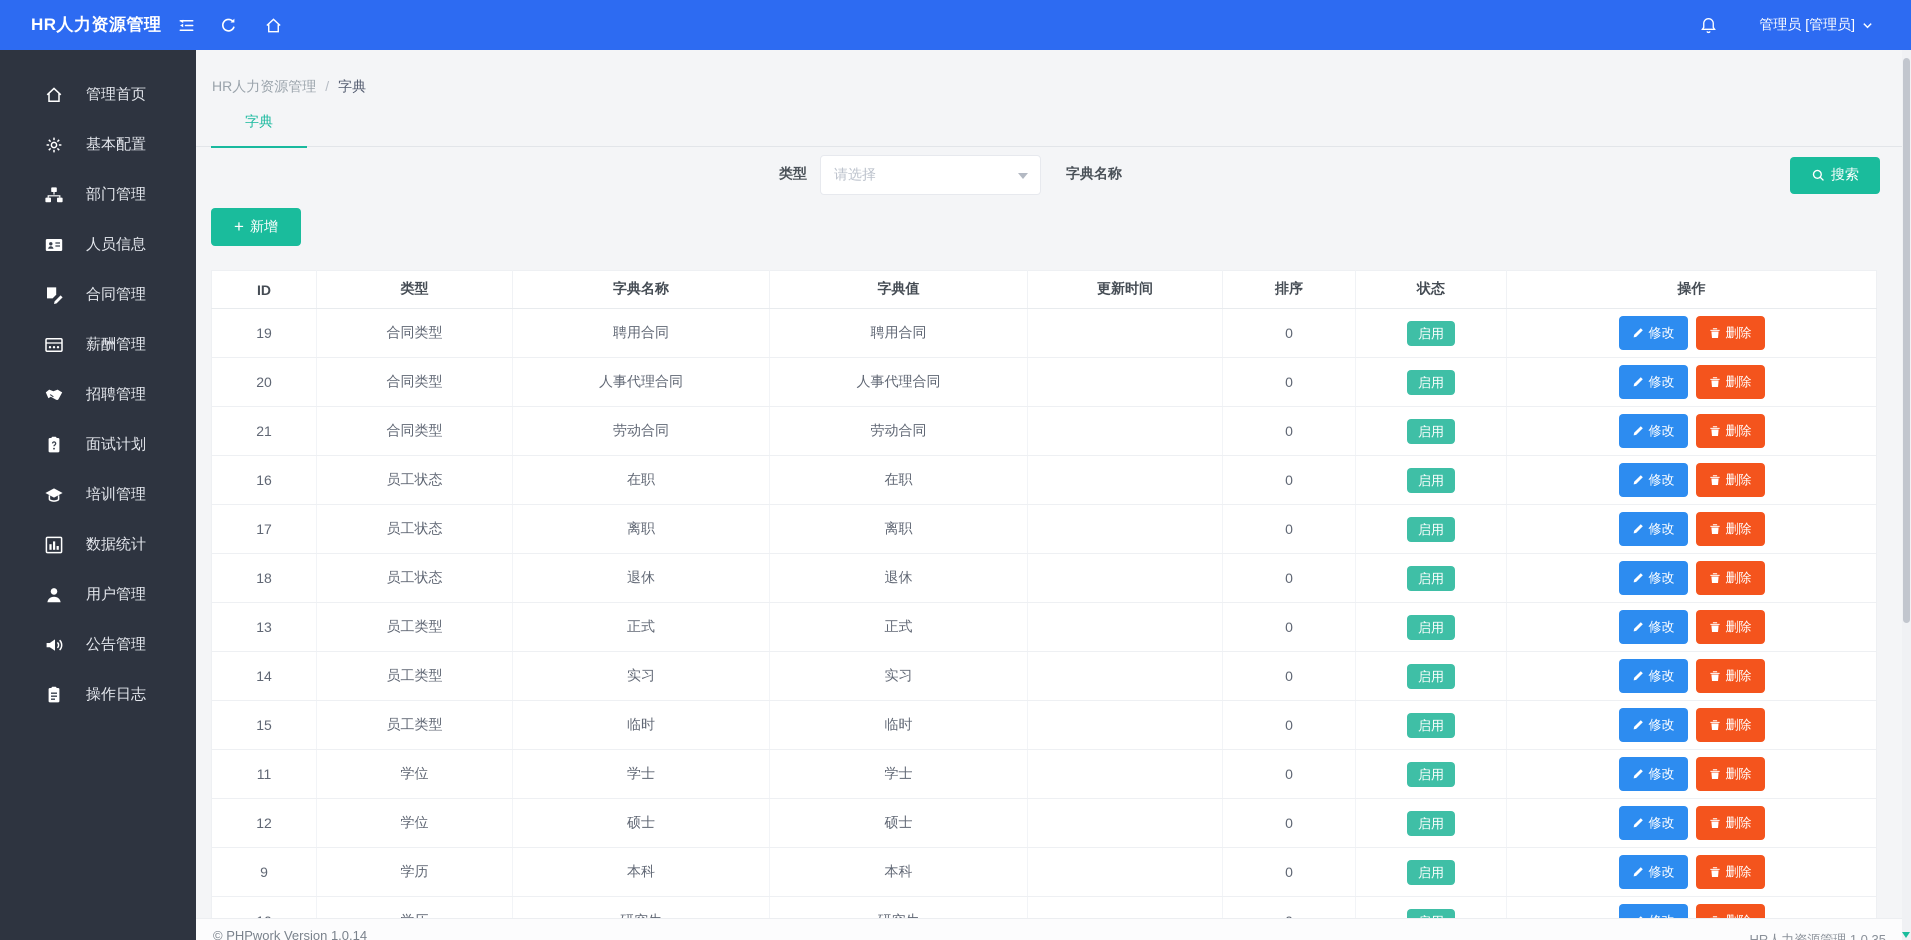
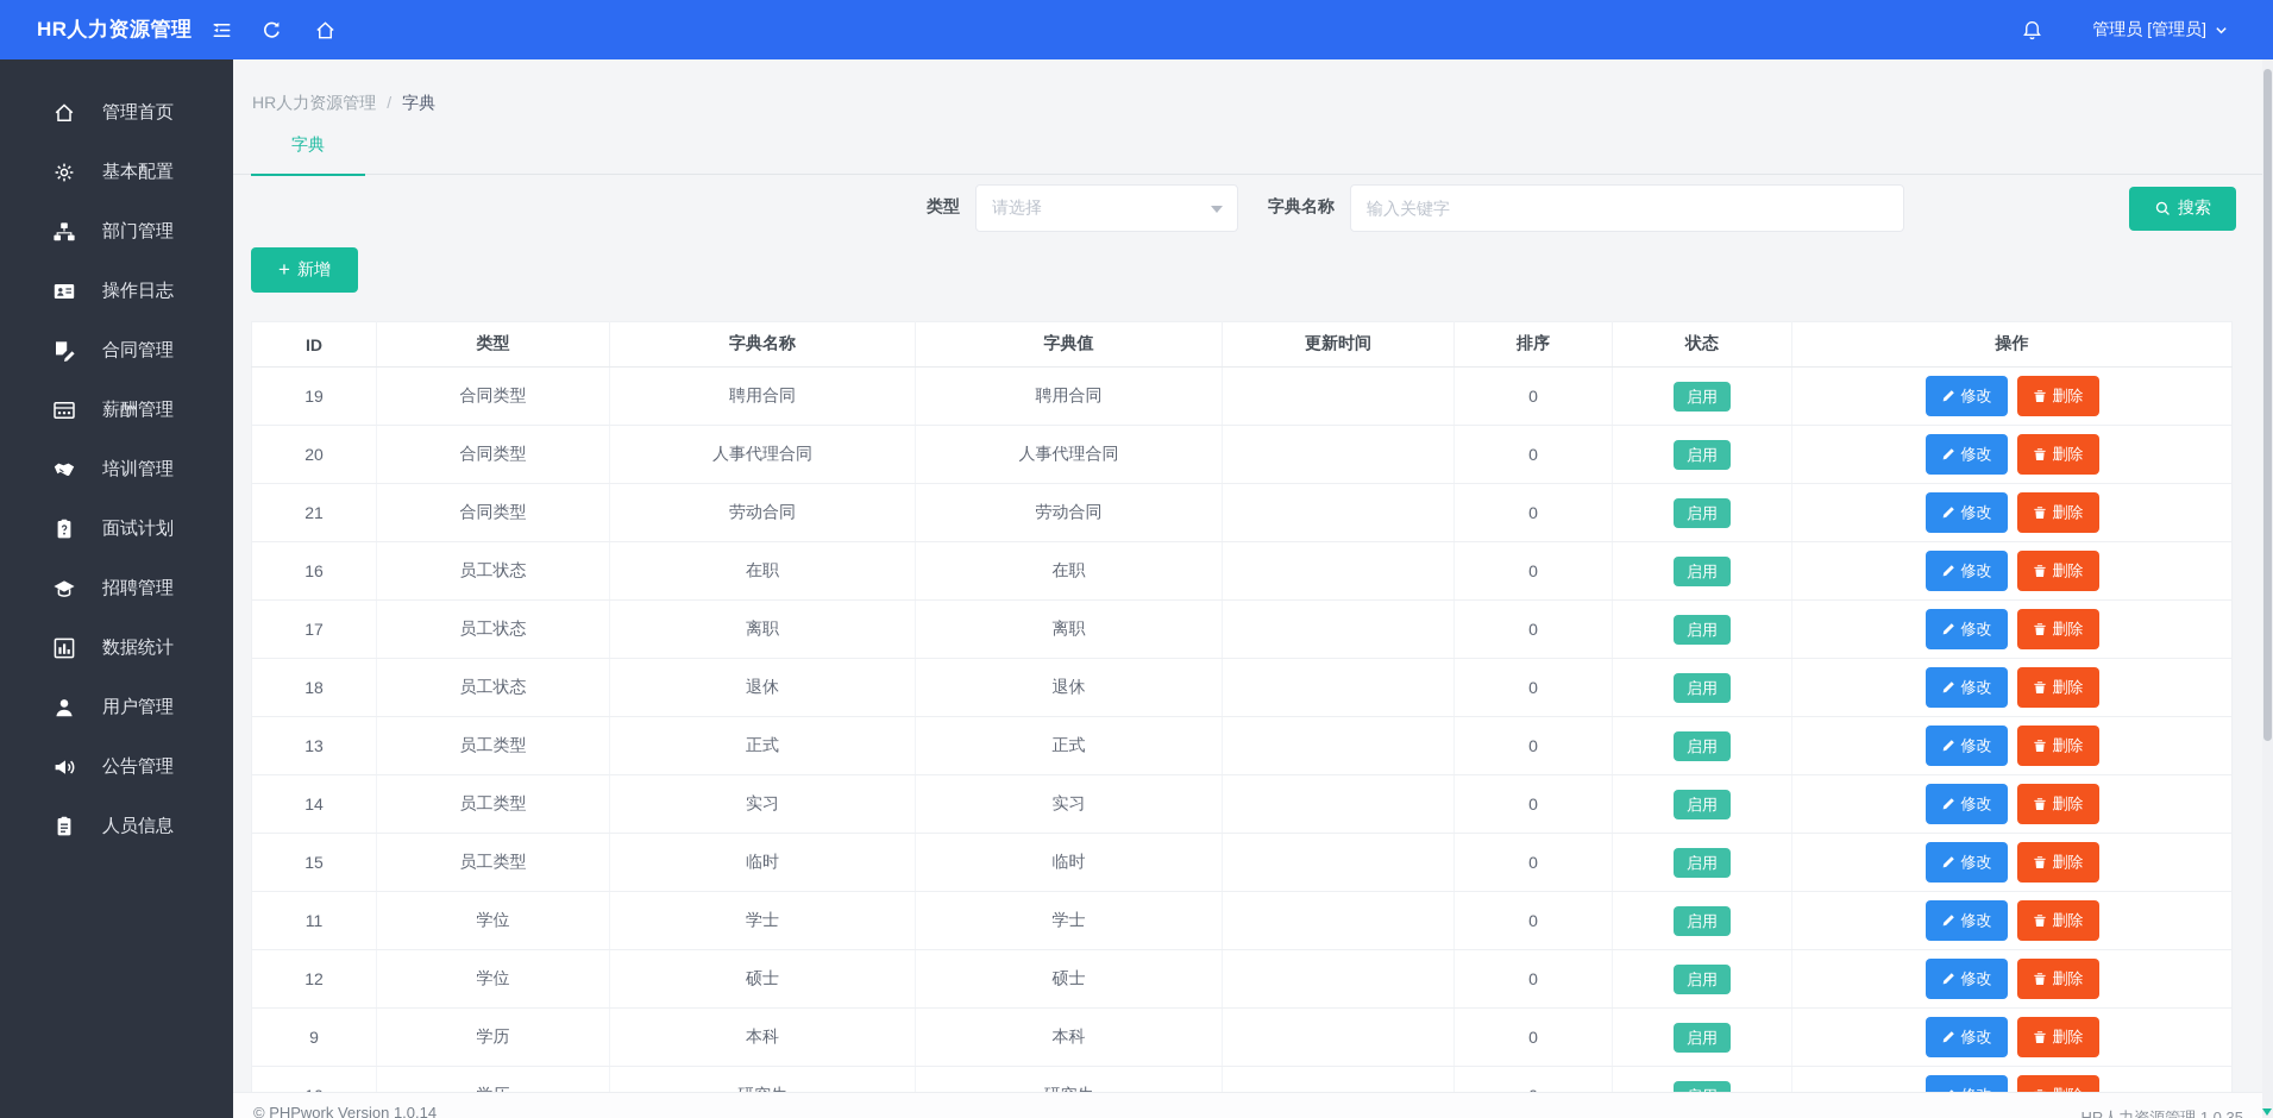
  HR人力资源管理
  管理员 [管理员]
  管理首页
  基本配置
  部门管理
- 人员信息
+ 操作日志
  合同管理
  薪酬管理
- 招聘管理
+ 培训管理
  面试计划
- 培训管理
+ 招聘管理
  数据统计
  用户管理
  公告管理
- 操作日志
+ 人员信息
  HR人力资源管理 / 字典
  字典
  类型
  请选择
  字典名称
+ 输入关键字
  搜索
  +
  新增
  ID	类型	字典名称	字典值	更新时间	排序	状态	操作
  19	合同类型	聘用合同	聘用合同		0	启用	修改 删除
  20	合同类型	人事代理合同	人事代理合同		0	启用	修改 删除
  21	合同类型	劳动合同	劳动合同		0	启用	修改 删除
  16	员工状态	在职	在职		0	启用	修改 删除
  17	员工状态	离职	离职		0	启用	修改 删除
  18	员工状态	退休	退休		0	启用	修改 删除
  13	员工类型	正式	正式		0	启用	修改 删除
  14	员工类型	实习	实习		0	启用	修改 删除
  15	员工类型	临时	临时		0	启用	修改 删除
  11	学位	学士	学士		0	启用	修改 删除
  12	学位	硕士	硕士		0	启用	修改 删除
  9	学历	本科	本科		0	启用	修改 删除
  © PHPwork Version 1.0.14
